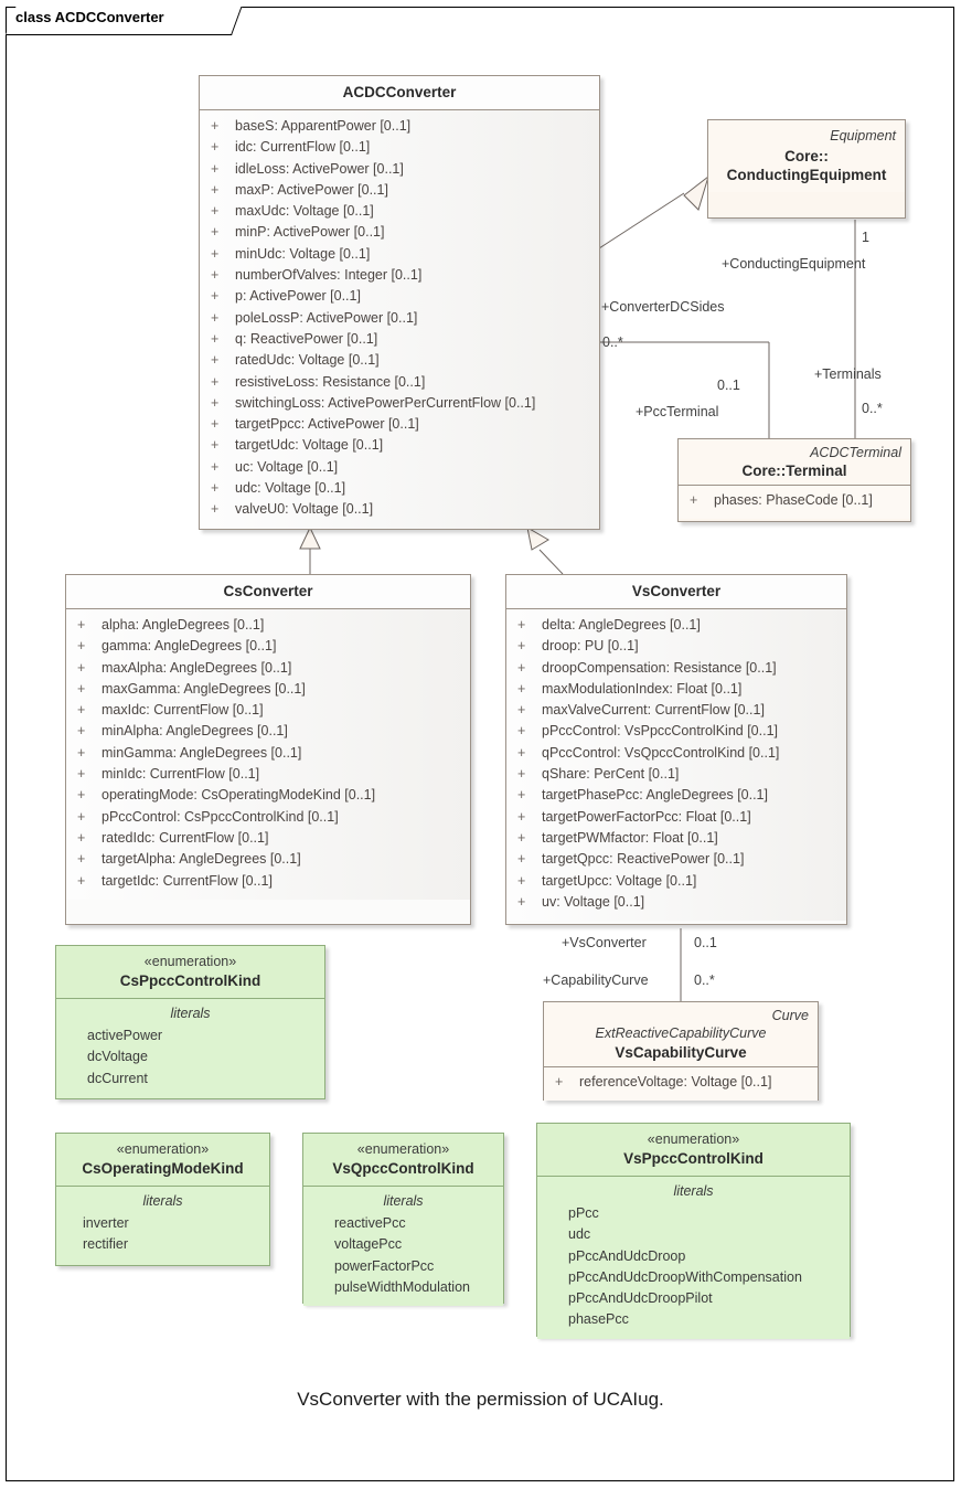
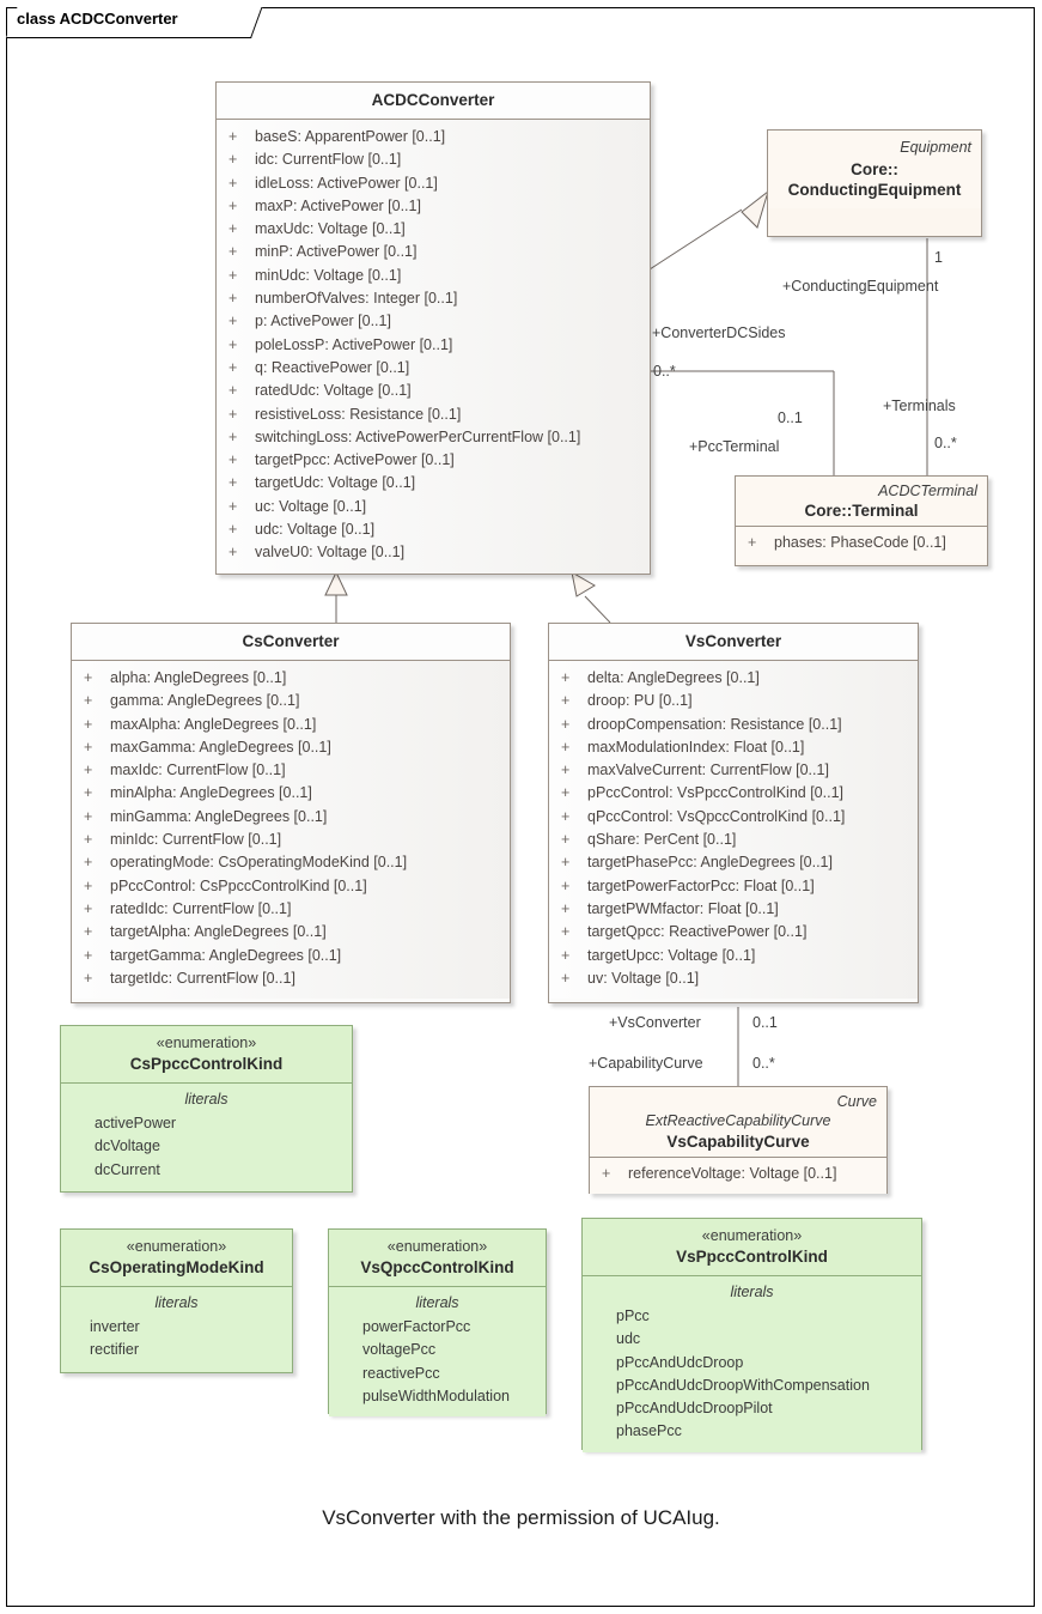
  class ACDCConverter
  ACDCConverter
  + baseS: ApparentPower [0..1]
  + idc: CurrentFlow [0..1]
  + idleLoss: ActivePower [0..1]
  + maxP: ActivePower [0..1]
  + maxUdc: Voltage [0..1]
  + minP: ActivePower [0..1]
  + minUdc: Voltage [0..1]
  + numberOfValves: Integer [0..1]
  + p: ActivePower [0..1]
  + poleLossP: ActivePower [0..1]
  + q: ReactivePower [0..1]
  + ratedUdc: Voltage [0..1]
  + resistiveLoss: Resistance [0..1]
  + switchingLoss: ActivePowerPerCurrentFlow [0..1]
  + targetPpcc: ActivePower [0..1]
  + targetUdc: Voltage [0..1]
  + uc: Voltage [0..1]
  + udc: Voltage [0..1]
  + valveU0: Voltage [0..1]
  Equipment
  Core::
  ConductingEquipment
  ACDCTerminal
  Core::Terminal
  + phases: PhaseCode [0..1]
  CsConverter
  + alpha: AngleDegrees [0..1]
  + gamma: AngleDegrees [0..1]
  + maxAlpha: AngleDegrees [0..1]
  + maxGamma: AngleDegrees [0..1]
  + maxIdc: CurrentFlow [0..1]
  + minAlpha: AngleDegrees [0..1]
  + minGamma: AngleDegrees [0..1]
  + minIdc: CurrentFlow [0..1]
  + operatingMode: CsOperatingModeKind [0..1]
  + pPccControl: CsPpccControlKind [0..1]
  + ratedIdc: CurrentFlow [0..1]
  + targetAlpha: AngleDegrees [0..1]
+ + targetGamma: AngleDegrees [0..1]
  + targetIdc: CurrentFlow [0..1]
  VsConverter
  + delta: AngleDegrees [0..1]
  + droop: PU [0..1]
  + droopCompensation: Resistance [0..1]
  + maxModulationIndex: Float [0..1]
  + maxValveCurrent: CurrentFlow [0..1]
  + pPccControl: VsPpccControlKind [0..1]
  + qPccControl: VsQpccControlKind [0..1]
  + qShare: PerCent [0..1]
  + targetPhasePcc: AngleDegrees [0..1]
  + targetPowerFactorPcc: Float [0..1]
  + targetPWMfactor: Float [0..1]
  + targetQpcc: ReactivePower [0..1]
  + targetUpcc: Voltage [0..1]
  + uv: Voltage [0..1]
  Curve
  ExtReactiveCapabilityCurve
  VsCapabilityCurve
  + referenceVoltage: Voltage [0..1]
  «enumeration»
  CsPpccControlKind
  literals
  activePower
  dcVoltage
  dcCurrent
  «enumeration»
  CsOperatingModeKind
  literals
  inverter
  rectifier
  «enumeration»
  VsQpccControlKind
  literals
- reactivePcc
+ powerFactorPcc
  voltagePcc
- powerFactorPcc
+ reactivePcc
  pulseWidthModulation
  «enumeration»
  VsPpccControlKind
  literals
  pPcc
  udc
  pPccAndUdcDroop
  pPccAndUdcDroopWithCompensation
  pPccAndUdcDroopPilot
  phasePcc
  1
  +ConductingEquipment
  +Terminals
  0..*
  +ConverterDCSides
  0..*
  0..1
  +PccTerminal
  +VsConverter
  0..1
  +CapabilityCurve
  0..*
  VsConverter with the permission of UCAIug.
